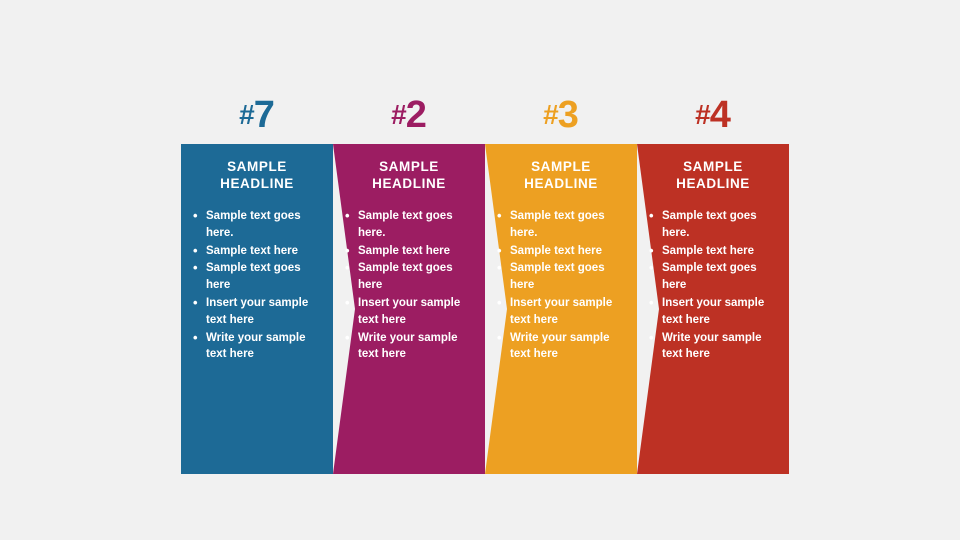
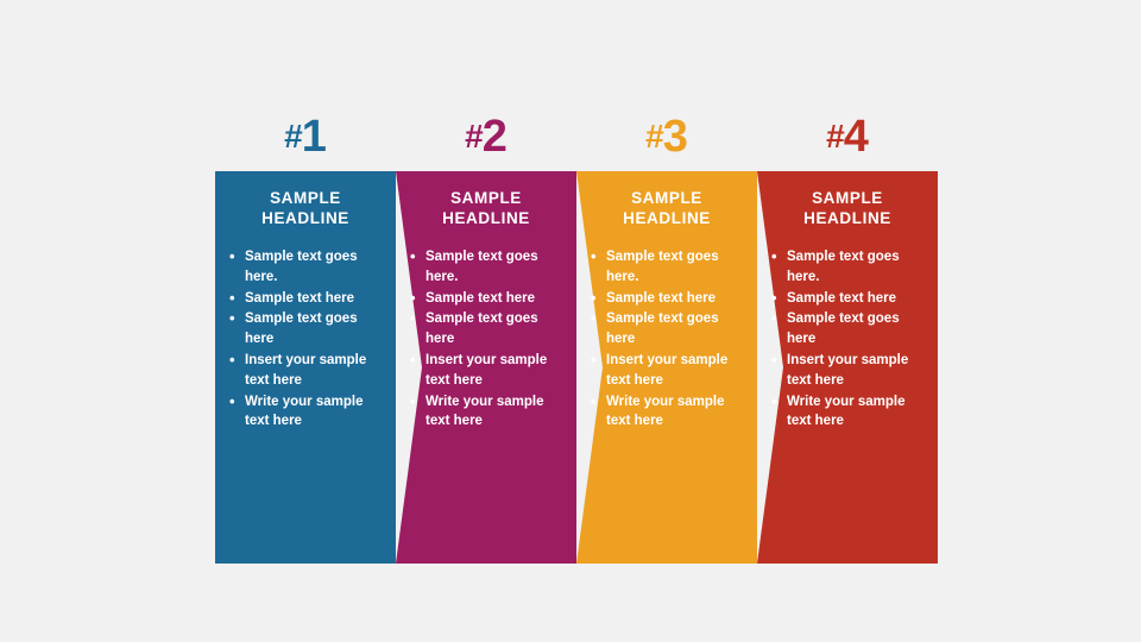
- #7
+ #1
  SAMPLE
  HEADLINE
  Sample text goes here.
  Sample text here
  Sample text goes here
  Insert your sample text here
  Write your sample text here
  #2
  SAMPLE
  HEADLINE
  Sample text goes here.
  Sample text here
  Sample text goes here
  Insert your sample text here
  Write your sample text here
  #3
  SAMPLE
  HEADLINE
  Sample text goes here.
  Sample text here
  Sample text goes here
  Insert your sample text here
  Write your sample text here
  #4
  SAMPLE
  HEADLINE
  Sample text goes here.
  Sample text here
  Sample text goes here
  Insert your sample text here
  Write your sample text here
